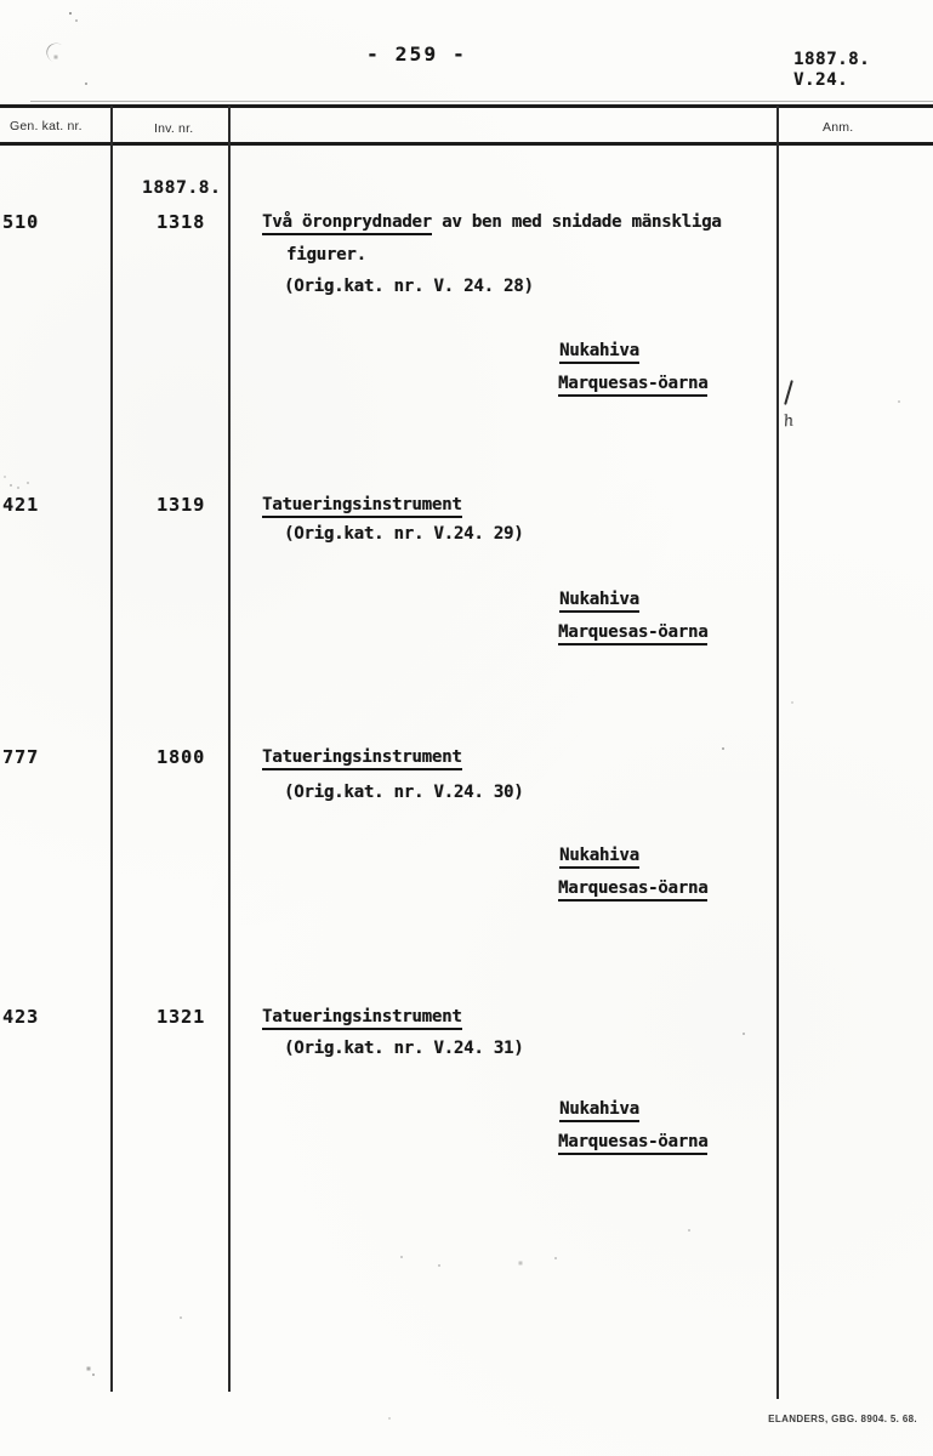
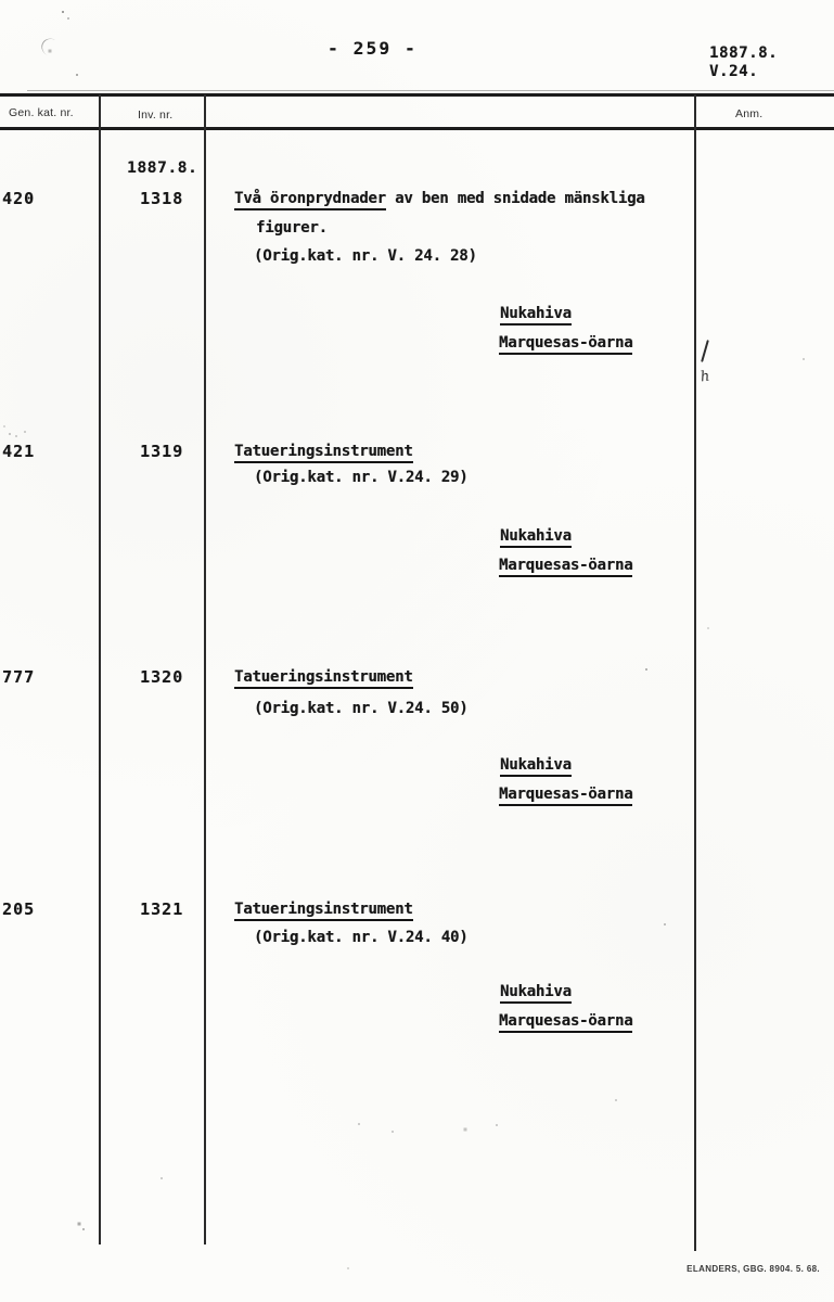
  - 259 -
  1887.8.
  V.24.
  Gen. kat. nr.
  Inv. nr.
  Anm.
  1887.8.
- 510
+ 420
  1318
  Två öronprydnader av ben med snidade mänskliga
  figurer.
  (Orig.kat. nr. V. 24. 28)
  Nukahiva
  Marquesas-öarna
  421
  1319
  Tatueringsinstrument
  (Orig.kat. nr. V.24. 29)
  Nukahiva
  Marquesas-öarna
  777
- 1800
+ 1320
  Tatueringsinstrument
- (Orig.kat. nr. V.24. 30)
+ (Orig.kat. nr. V.24. 50)
  Nukahiva
  Marquesas-öarna
- 423
+ 205
  1321
  Tatueringsinstrument
- (Orig.kat. nr. V.24. 31)
+ (Orig.kat. nr. V.24. 40)
  Nukahiva
  Marquesas-öarna
  ELANDERS, GBG. 8904. 5. 68.
